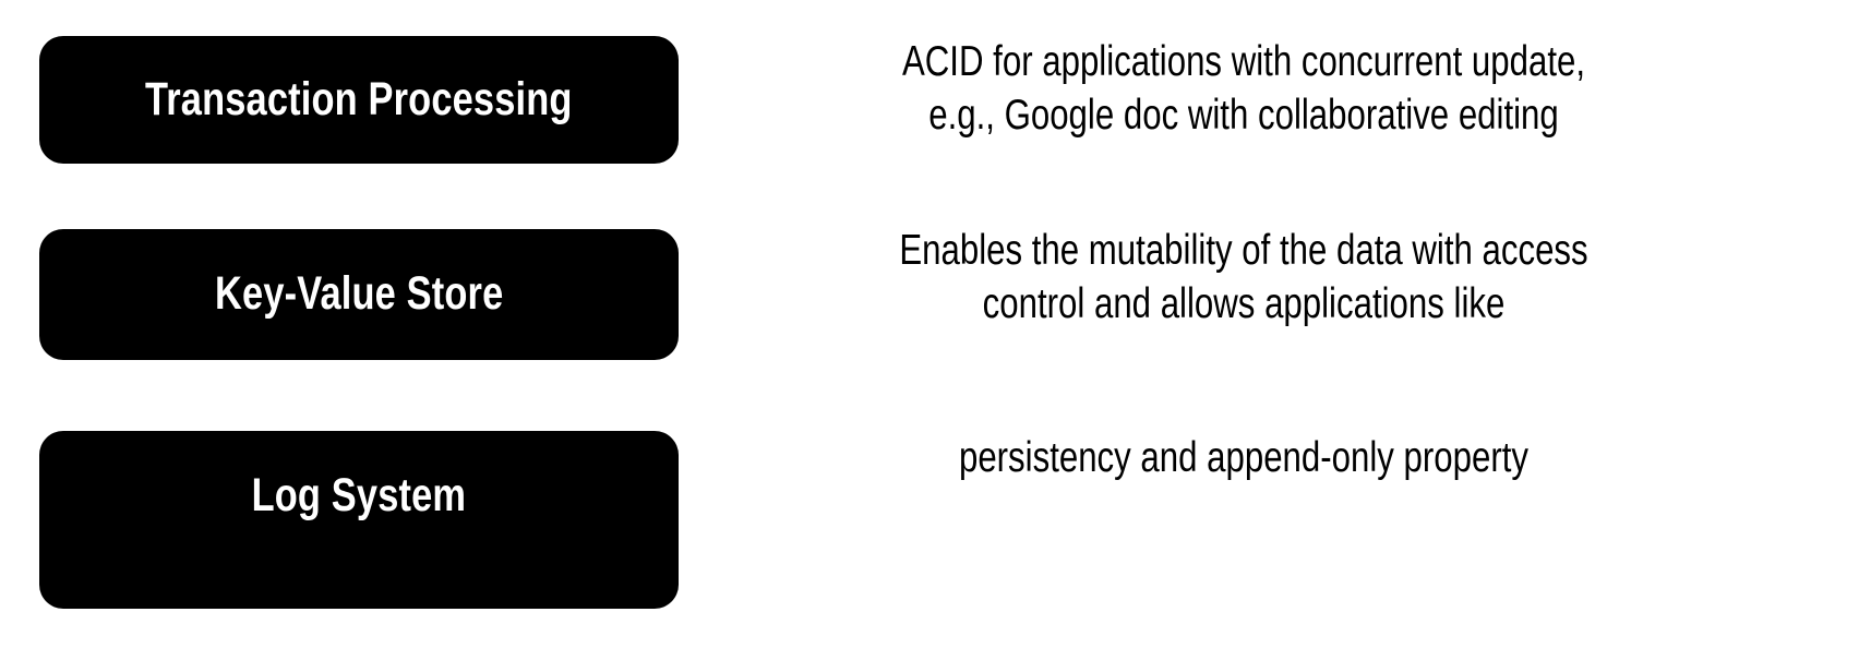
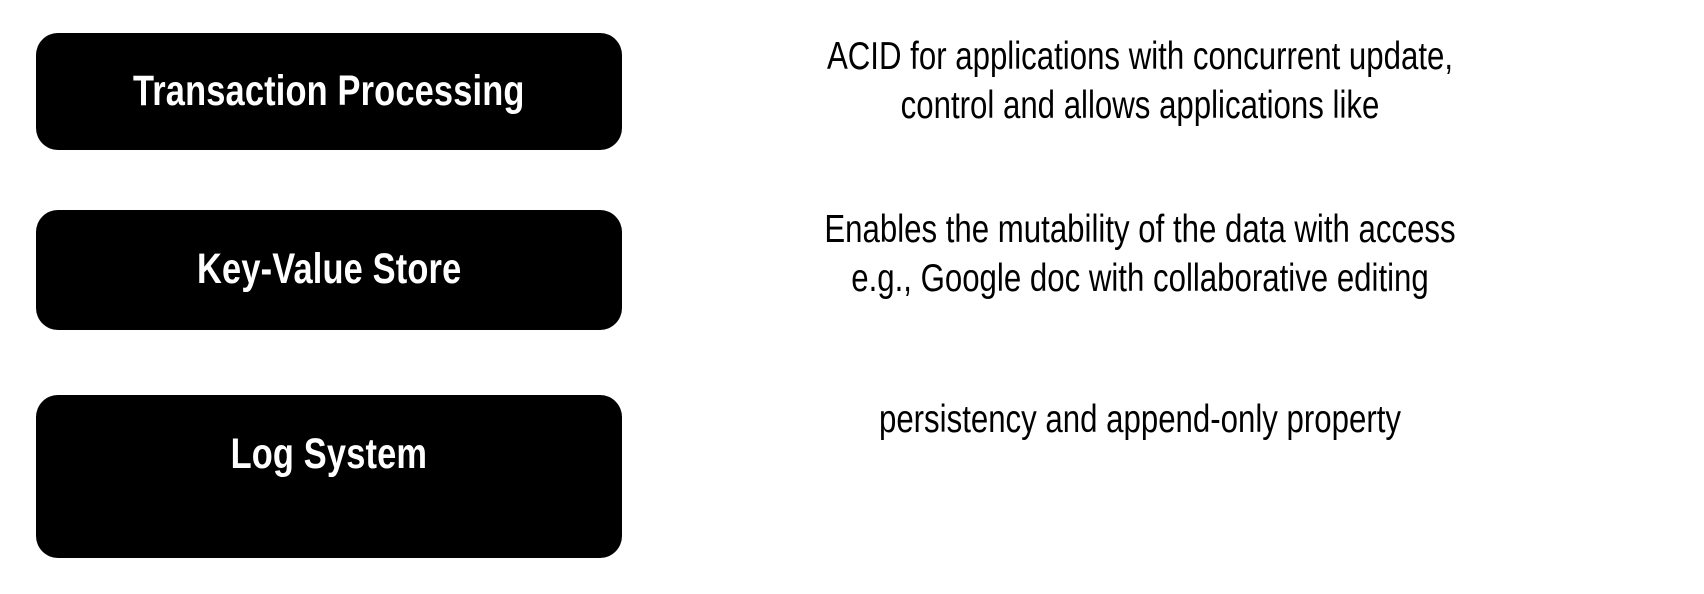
  Transaction Processing
  ACID for applications with concurrent update,
- e.g., Google doc with collaborative editing
+ control and allows applications like
  Key-Value Store
  Enables the mutability of the data with access
- control and allows applications like
+ e.g., Google doc with collaborative editing
  Log System
  persistency and append-only property
